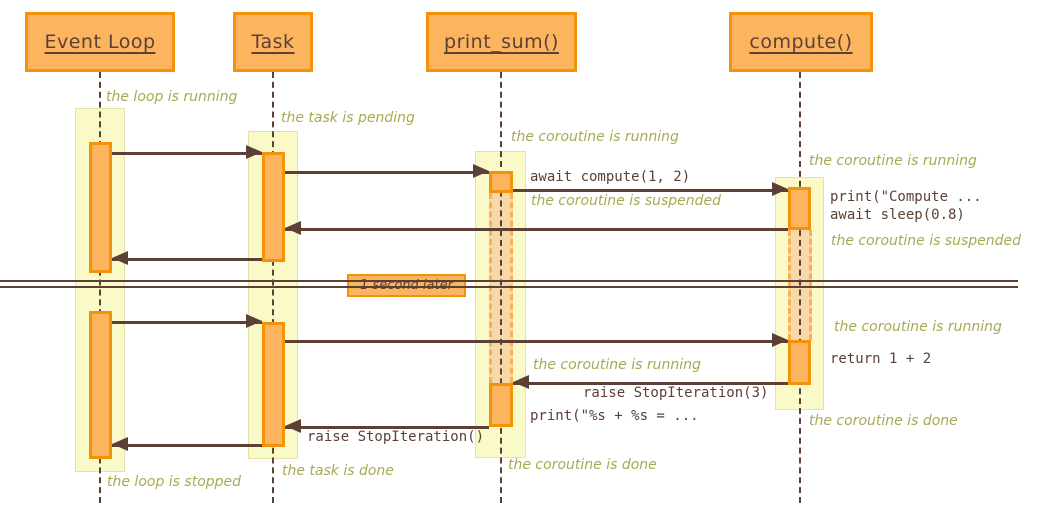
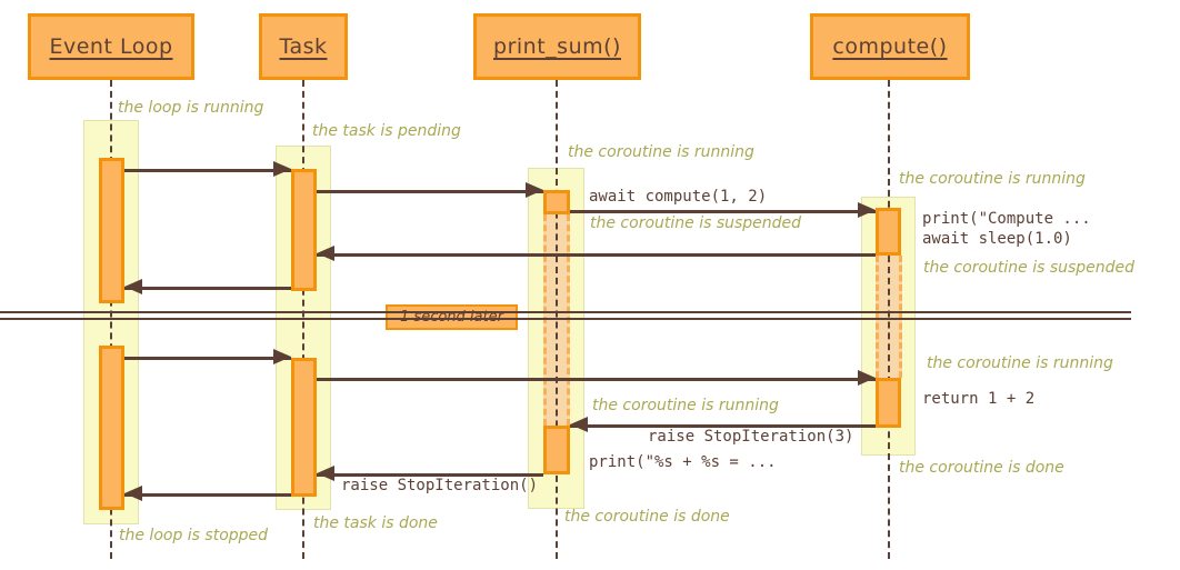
  await compute(1, 2)
  raise StopIteration(3)
  raise StopIteration()
  print("Compute ...
- await sleep(0.8)
+ await sleep(1.0)
  return 1 + 2
  print("%s + %s = ...
  the loop is running
  the task is pending
  the coroutine is running
  the coroutine is running
  the coroutine is suspended
  the coroutine is suspended
  the coroutine is running
  the coroutine is running
  the coroutine is done
  the coroutine is done
  the task is done
  the loop is stopped
  Event Loop
  Task
  print_sum()
  compute()
